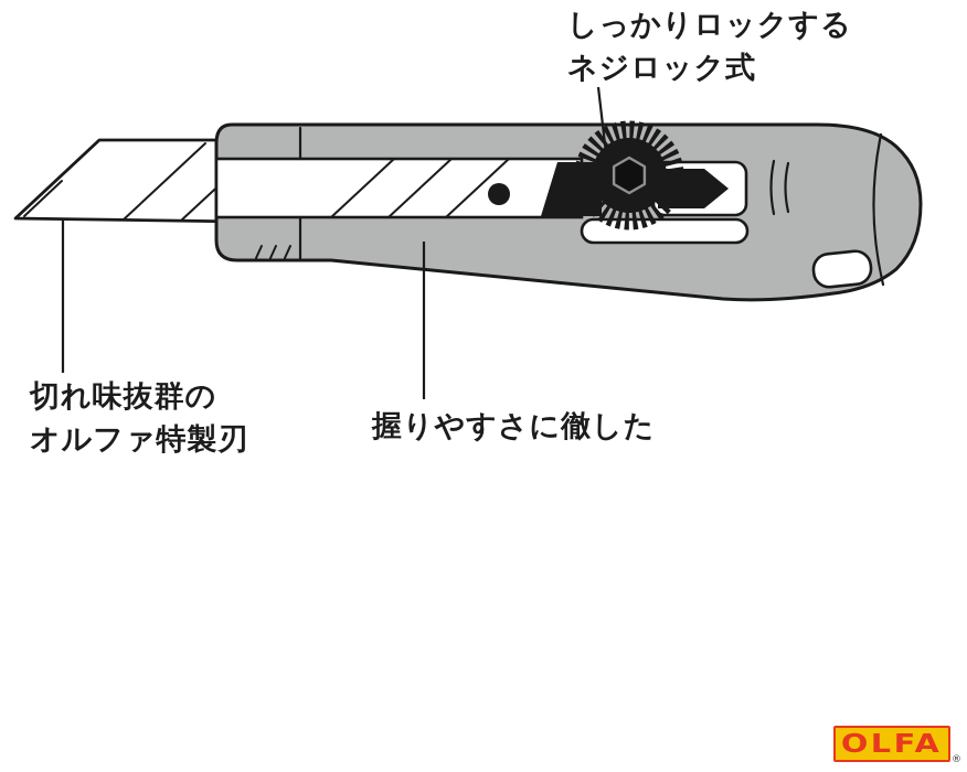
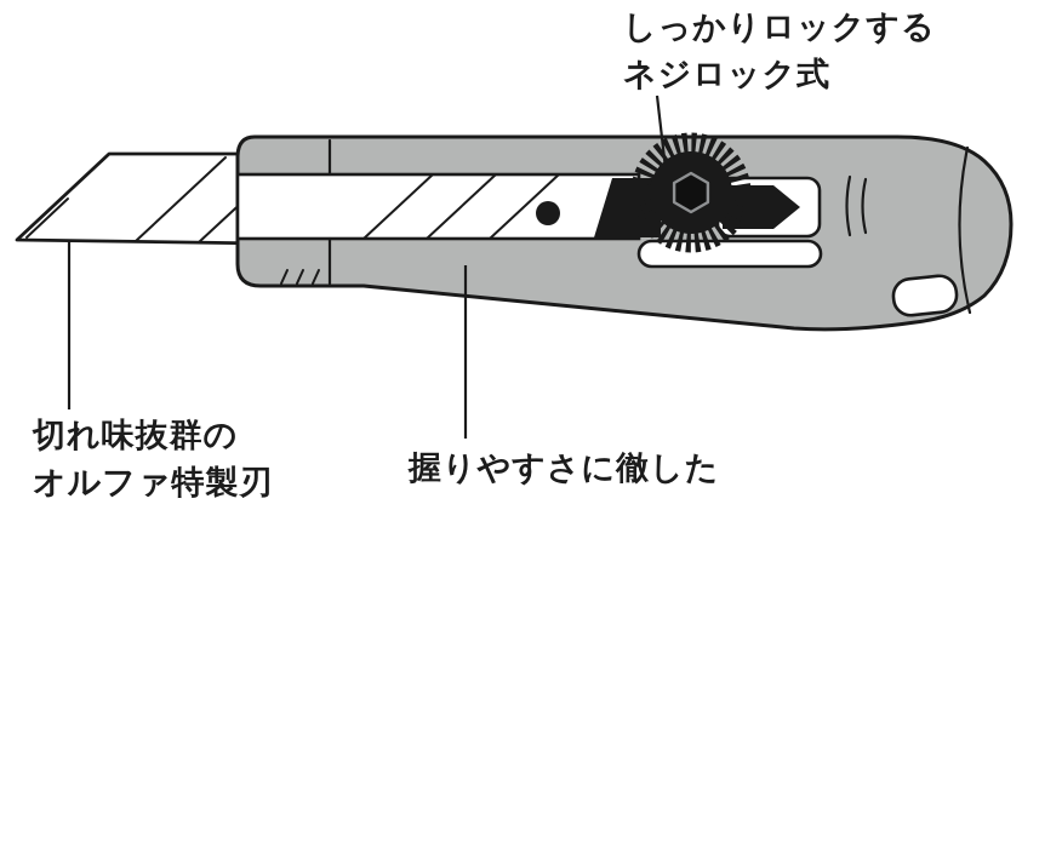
  しっかりロックする
  ネジロック式
  切れ味抜群の
  オルファ特製刃
  握りやすさに徹した
- OLFA
- ®
